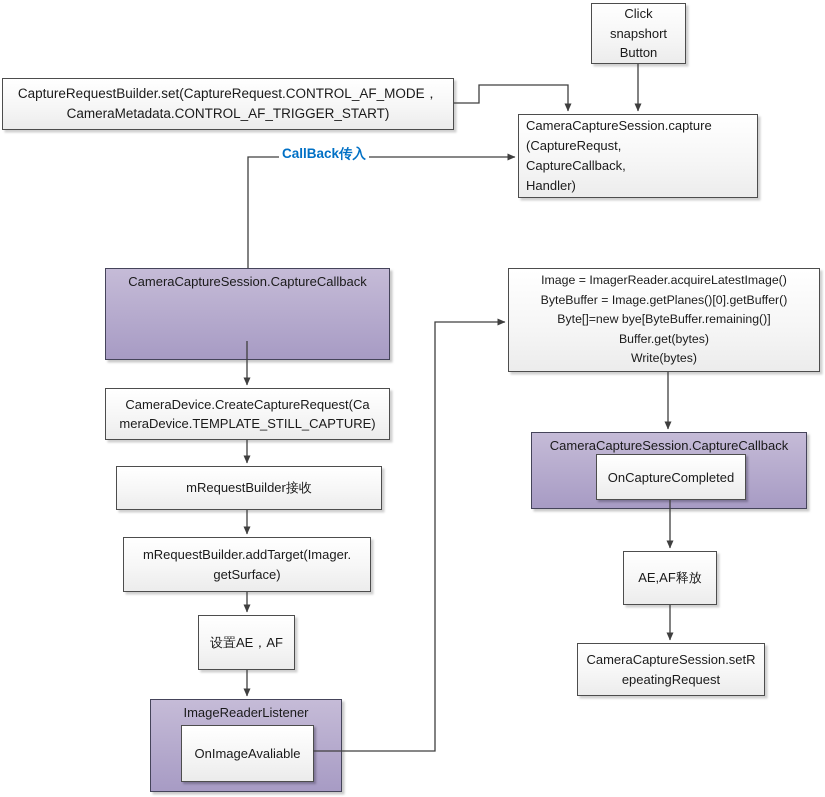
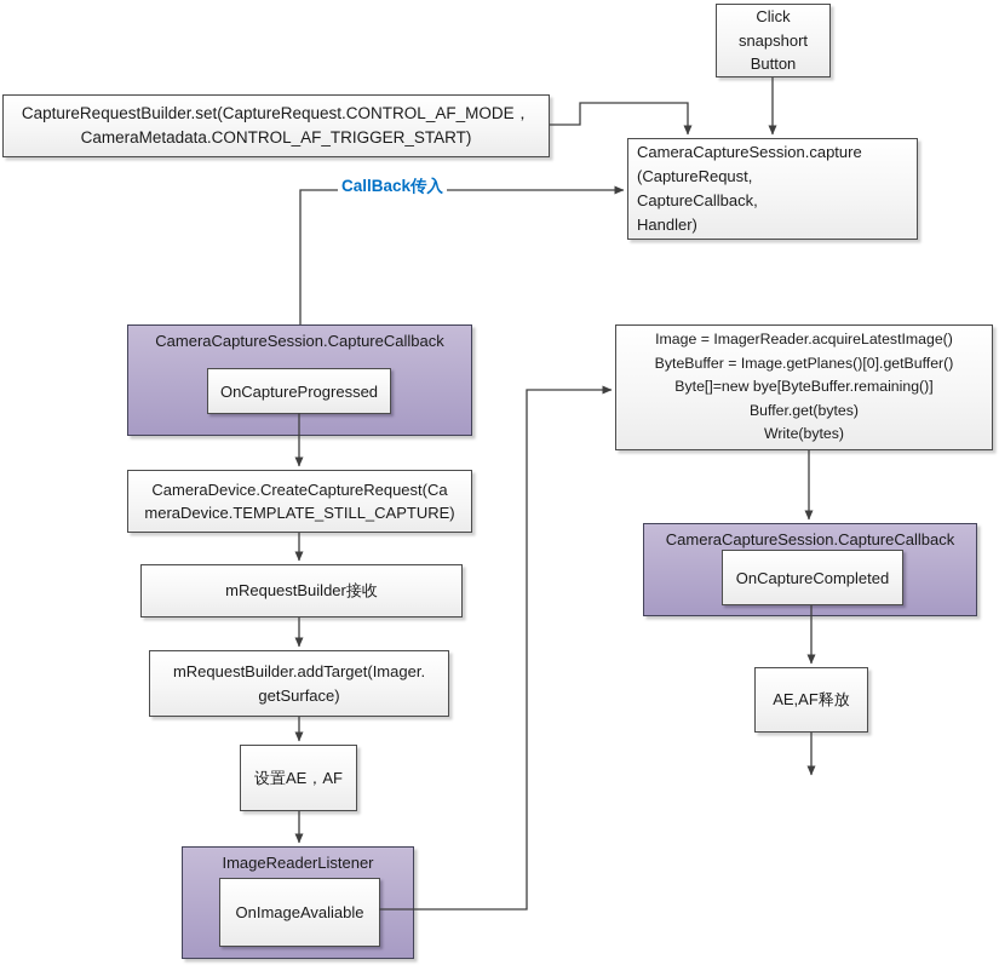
  Click
  snapshort
  Button
  CaptureRequestBuilder.set(CaptureRequest.CONTROL_AF_MODE，
  CameraMetadata.CONTROL_AF_TRIGGER_START)
  CameraCaptureSession.capture
  (CaptureRequst,
  CaptureCallback,
  Handler)
  CallBack传入
  CameraCaptureSession.CaptureCallback
+ OnCaptureProgressed
  CameraDevice.CreateCaptureRequest(Ca
  meraDevice.TEMPLATE_STILL_CAPTURE)
  mRequestBuilder接收
  mRequestBuilder.addTarget(Imager.
  getSurface)
  设置AE，AF
  ImageReaderListener
  OnImageAvaliable
  Image = ImagerReader.acquireLatestImage()
  ByteBuffer = Image.getPlanes()[0].getBuffer()
  Byte[]=new bye[ByteBuffer.remaining()]
  Buffer.get(bytes)
  Write(bytes)
  CameraCaptureSession.CaptureCallback
  OnCaptureCompleted
  AE,AF释放
- CameraCaptureSession.setR
- epeatingRequest
